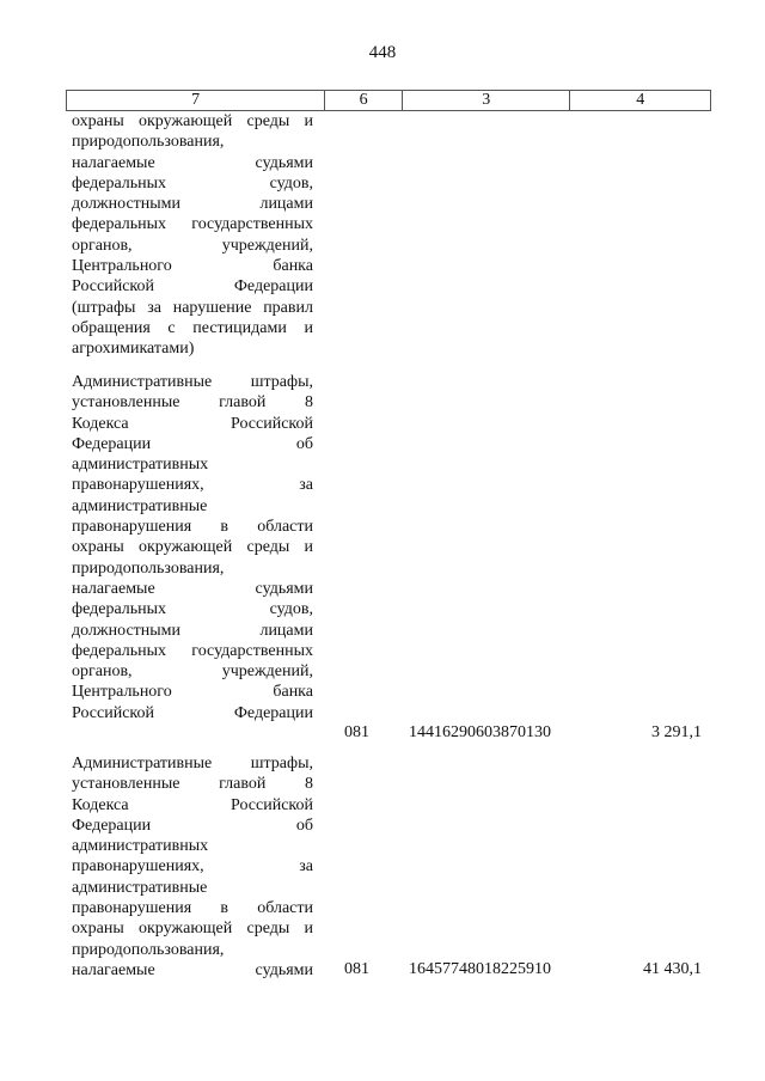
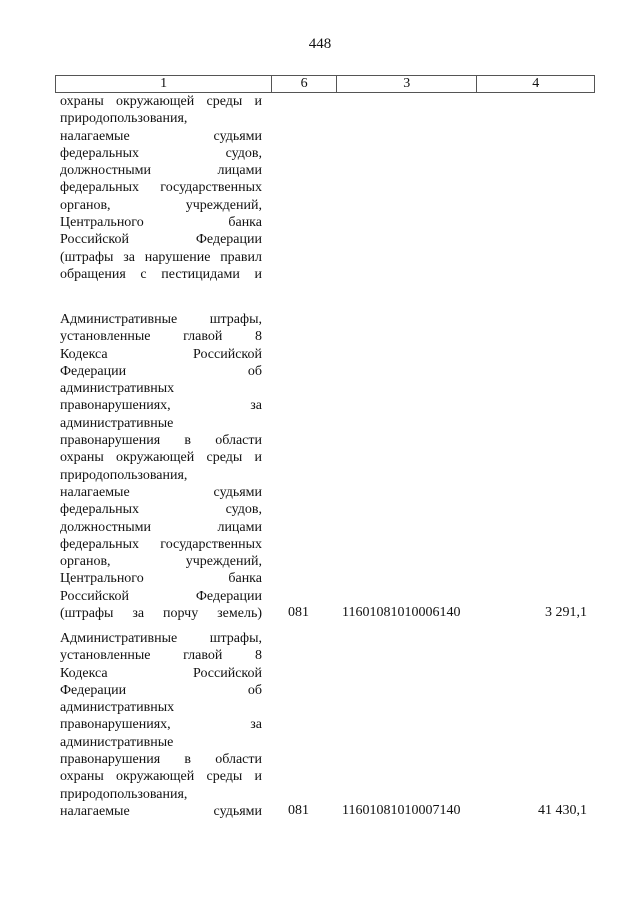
  448
- 7
+ 1
  6
  3
  4
  охраны окружающей среды и
  природопользования,
  налагаемые судьями
  федеральных судов,
  должностными лицами
  федеральных государственных
  органов, учреждений,
  Центрального банка
  Российской Федерации
  (штрафы за нарушение правил
  обращения с пестицидами и
- агрохимикатами)
  Административные штрафы,
  установленные главой 8
  Кодекса Российской
  Федерации об
  административных
  правонарушениях, за
  административные
  правонарушения в области
  охраны окружающей среды и
  природопользования,
  налагаемые судьями
  федеральных судов,
  должностными лицами
  федеральных государственных
  органов, учреждений,
  Центрального банка
  Российской Федерации
+ (штрафы за порчу земель)
  081
- 14416290603870130
+ 11601081010006140
  3 291,1
  Административные штрафы,
  установленные главой 8
  Кодекса Российской
  Федерации об
  административных
  правонарушениях, за
  административные
  правонарушения в области
  охраны окружающей среды и
  природопользования,
  налагаемые судьями
  081
- 16457748018225910
+ 11601081010007140
  41 430,1
